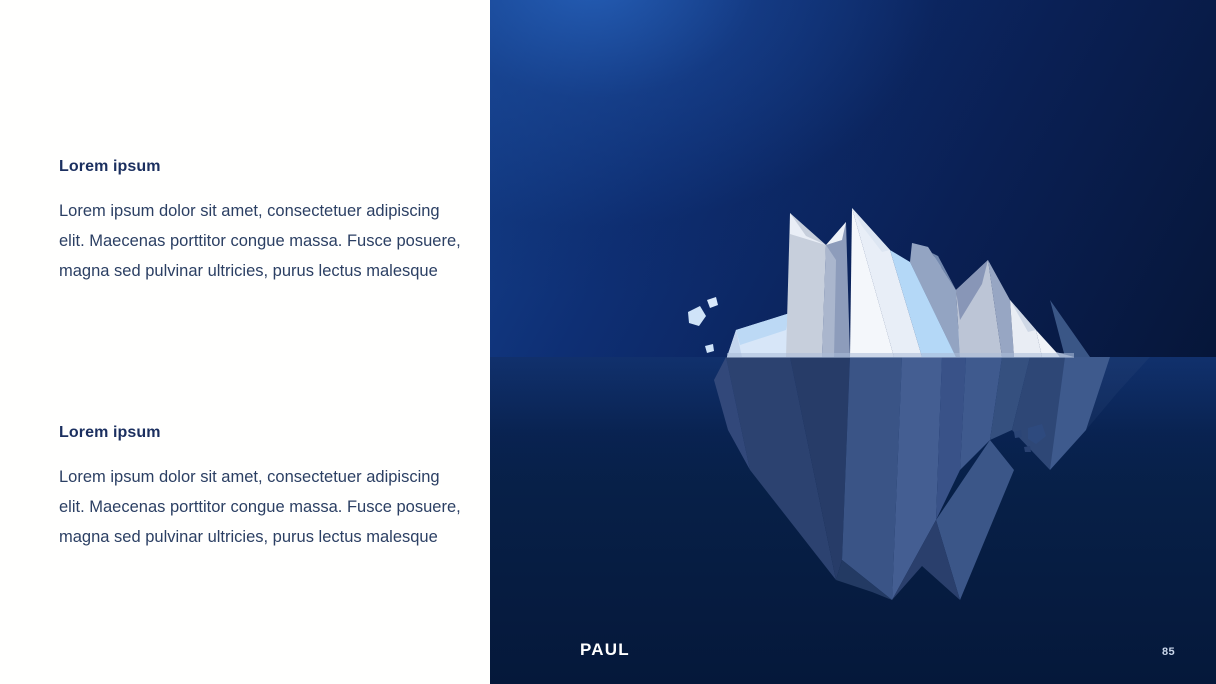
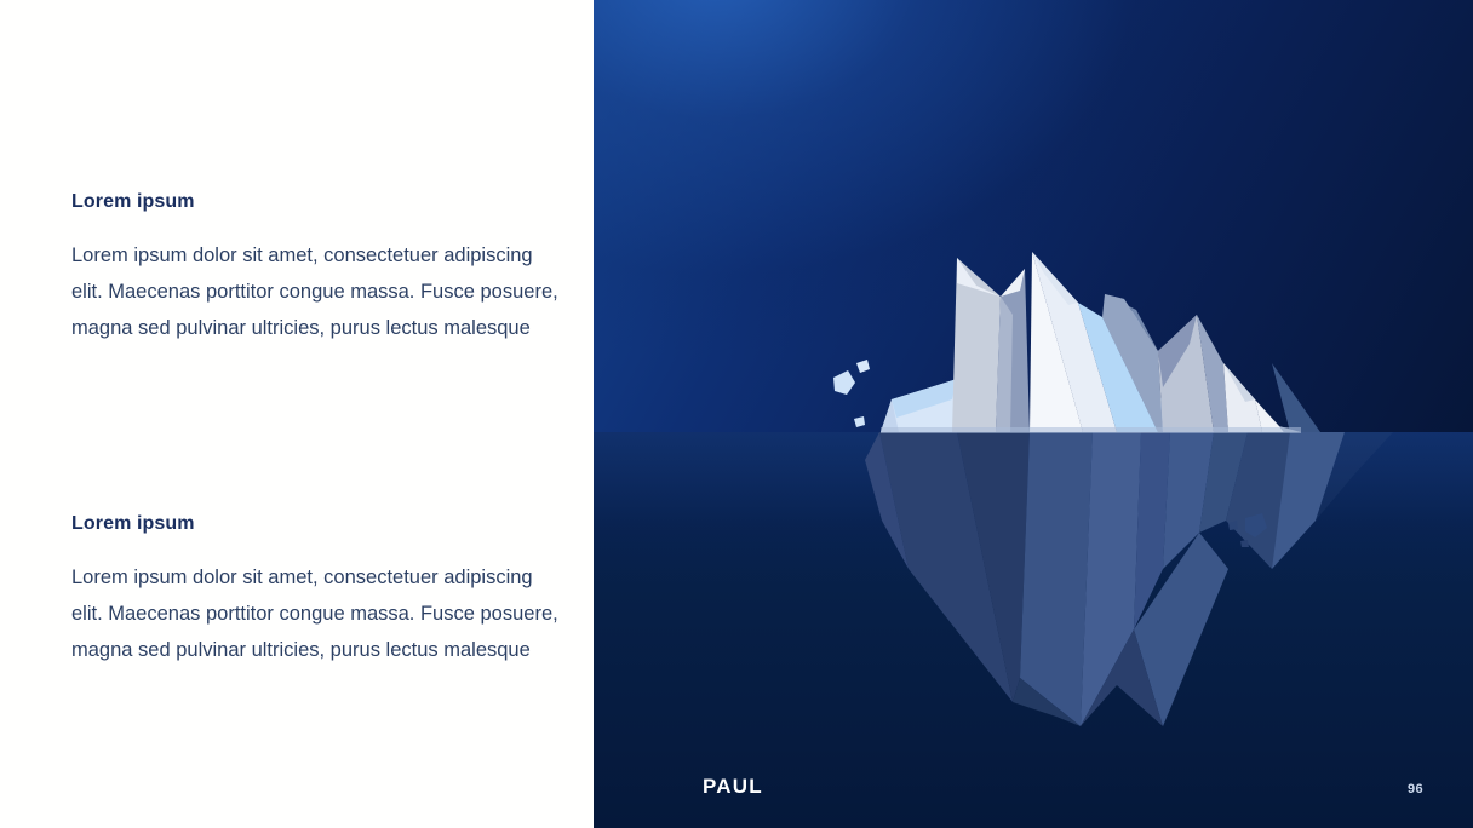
  Lorem ipsum
  Lorem ipsum dolor sit amet, consectetuer adipiscing elit. Maecenas porttitor congue massa. Fusce posuere, magna sed pulvinar ultricies, purus lectus malesque
  Lorem ipsum
  Lorem ipsum dolor sit amet, consectetuer adipiscing elit. Maecenas porttitor congue massa. Fusce posuere, magna sed pulvinar ultricies, purus lectus malesque
  PAUL
- 85
+ 96
